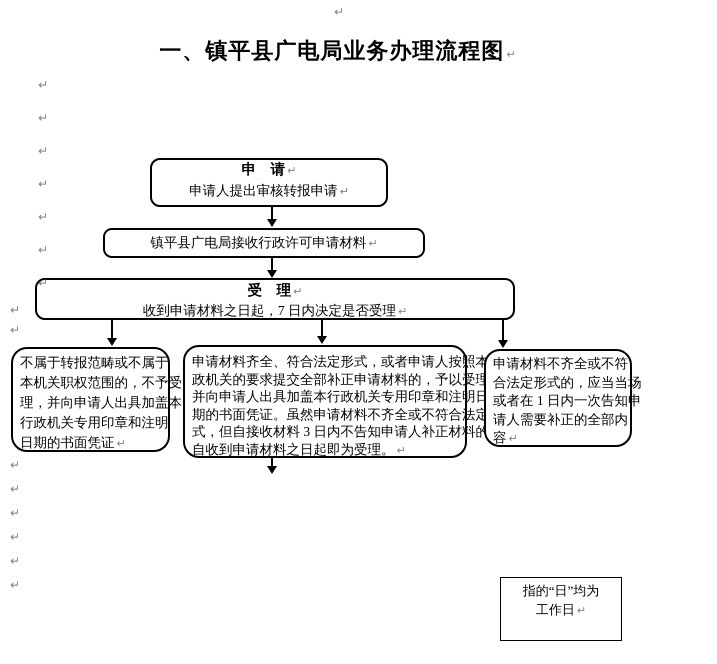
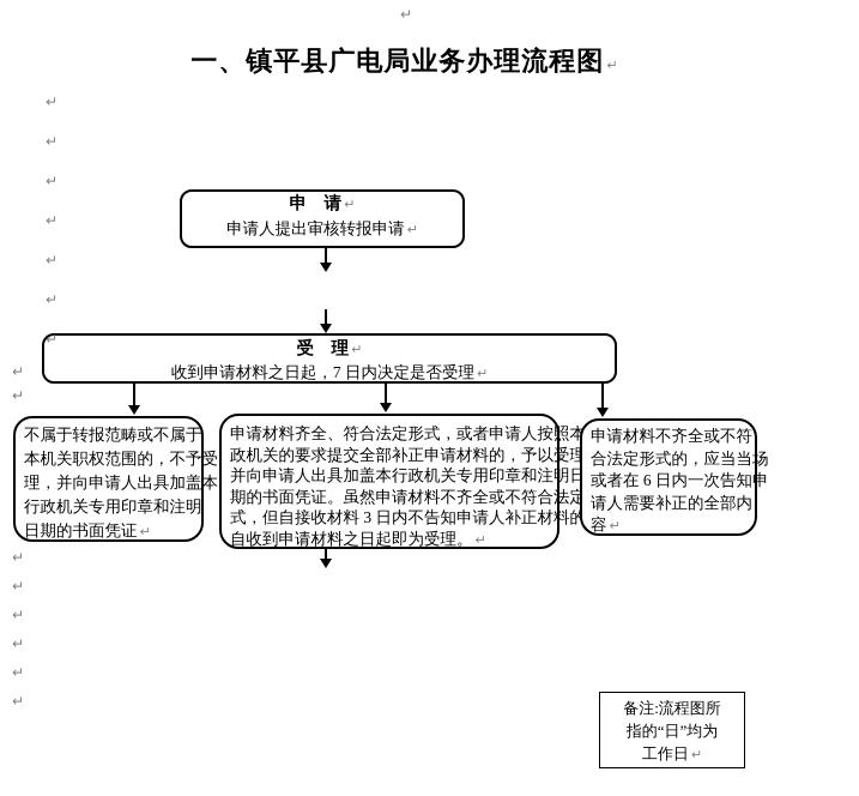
  一、镇平县广电局业务办理流程图 ↵
  申 请 ↵
  申请人提出审核转报申请 ↵
- 镇平县广电局接收行政许可申请材料 ↵
  受 理 ↵
  收到申请材料之日起，7 日内决定是否受理 ↵
  不属于转报范畴或不属于
  本机关职权范围的，不予受
  理，并向申请人出具加盖本
  行政机关专用印章和注明
  日期的书面凭证 ↵
  申请材料齐全、符合法定形式，或者申请人按照本
  政机关的要求提交全部补正申请材料的，予以受理
  并向申请人出具加盖本行政机关专用印章和注明日
  期的书面凭证。虽然申请材料不齐全或不符合法定
  式，但自接收材料 3 日内不告知申请人补正材料的
  自收到申请材料之日起即为受理。 ↵
  申请材料不齐全或不符
  合法定形式的，应当当场
- 或者在 1 日内一次告知申
+ 或者在 6 日内一次告知申
  请人需要补正的全部内
  容 ↵
+ 备注:流程图所
  指的“日”均为
  工作日 ↵
  ↵
  ↵
  ↵
  ↵
  ↵
  ↵
  ↵
  ↵
  ↵
  ↵
  ↵
  ↵
  ↵
  ↵
  ↵
  ↵
